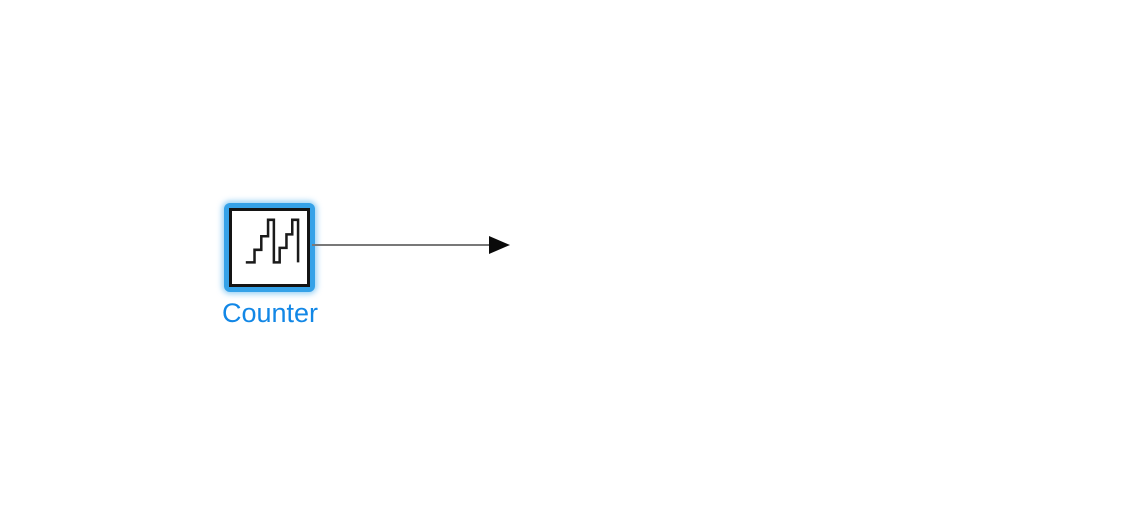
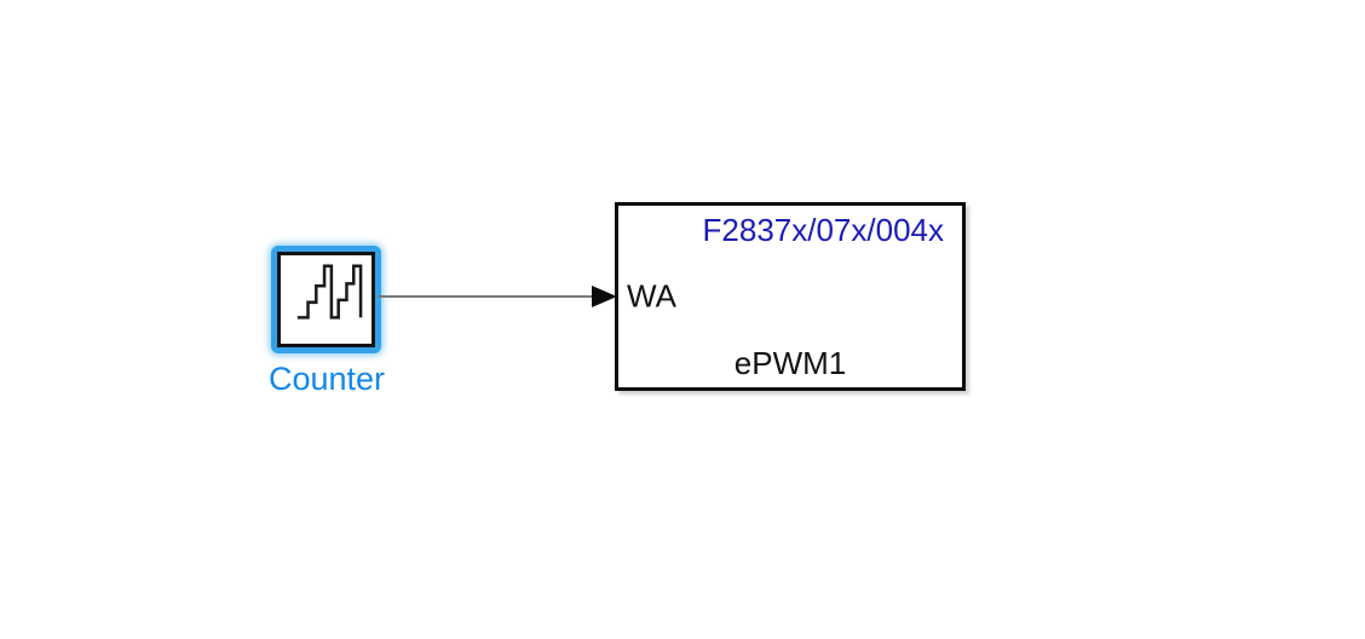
  Counter
+ F2837x/07x/004x
+ WA
+ ePWM1
